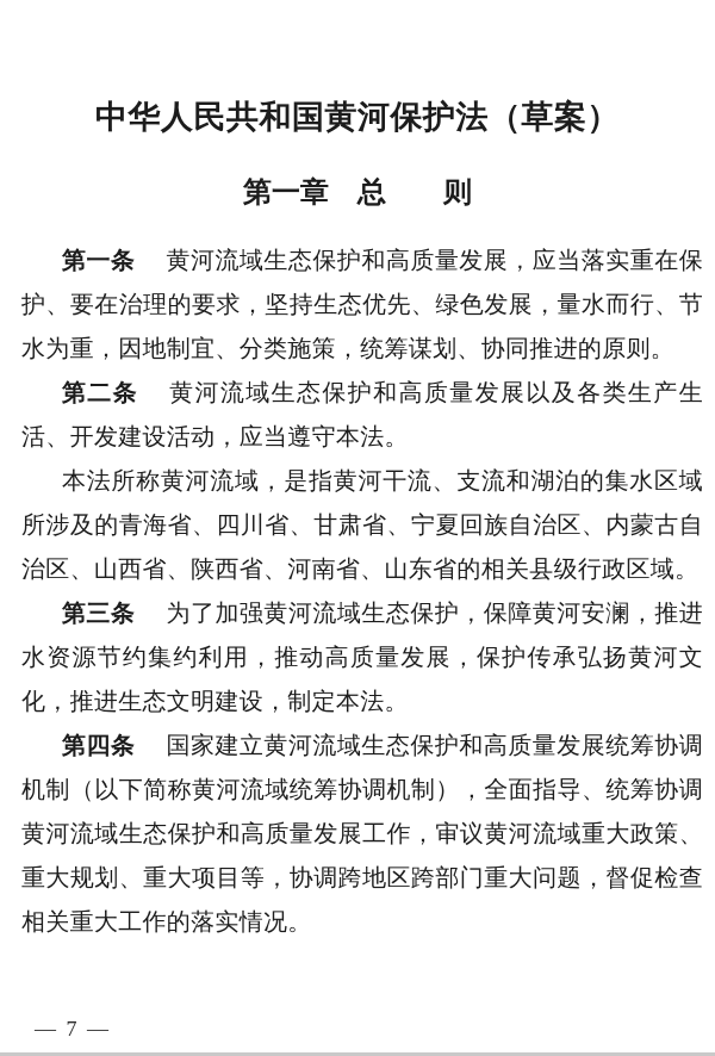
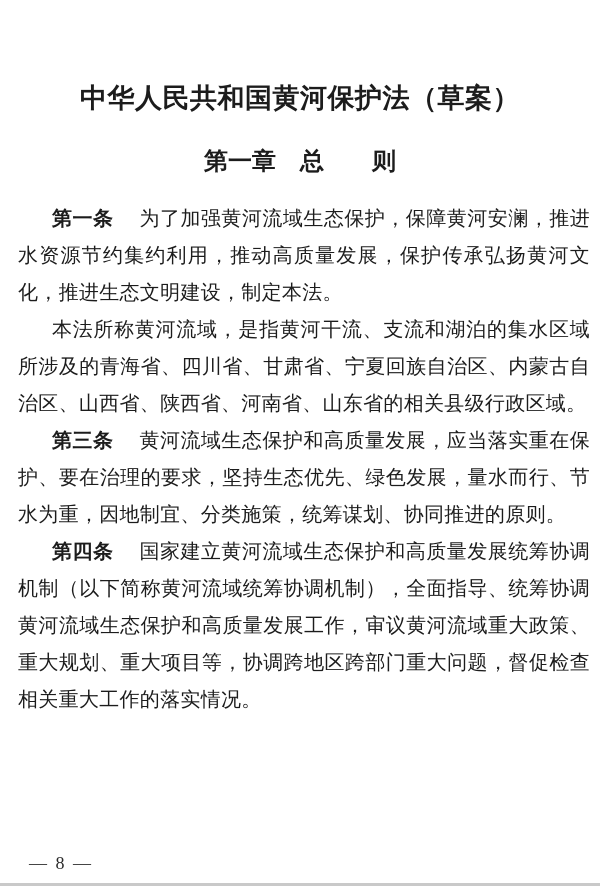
  中华人民共和国黄河保护法（草案）
  第一章 总 则
- 第一条 黄河流域生态保护和高质量发展，应当落实重在保护、要在治理的要求，坚持生态优先、绿色发展，量水而行、节水为重，因地制宜、分类施策，统筹谋划、协同推进的原则。
+ 第一条 为了加强黄河流域生态保护，保障黄河安澜，推进水资源节约集约利用，推动高质量发展，保护传承弘扬黄河文化，推进生态文明建设，制定本法。
- 第二条 黄河流域生态保护和高质量发展以及各类生产生活、开发建设活动，应当遵守本法。
  本法所称黄河流域，是指黄河干流、支流和湖泊的集水区域所涉及的青海省、四川省、甘肃省、宁夏回族自治区、内蒙古自治区、山西省、陕西省、河南省、山东省的相关县级行政区域。
- 第三条 为了加强黄河流域生态保护，保障黄河安澜，推进水资源节约集约利用，推动高质量发展，保护传承弘扬黄河文化，推进生态文明建设，制定本法。
+ 第三条 黄河流域生态保护和高质量发展，应当落实重在保护、要在治理的要求，坚持生态优先、绿色发展，量水而行、节水为重，因地制宜、分类施策，统筹谋划、协同推进的原则。
  第四条 国家建立黄河流域生态保护和高质量发展统筹协调机制（以下简称黄河流域统筹协调机制），全面指导、统筹协调黄河流域生态保护和高质量发展工作，审议黄河流域重大政策、重大规划、重大项目等，协调跨地区跨部门重大问题，督促检查相关重大工作的落实情况。
- — 7 —
+ — 8 —
